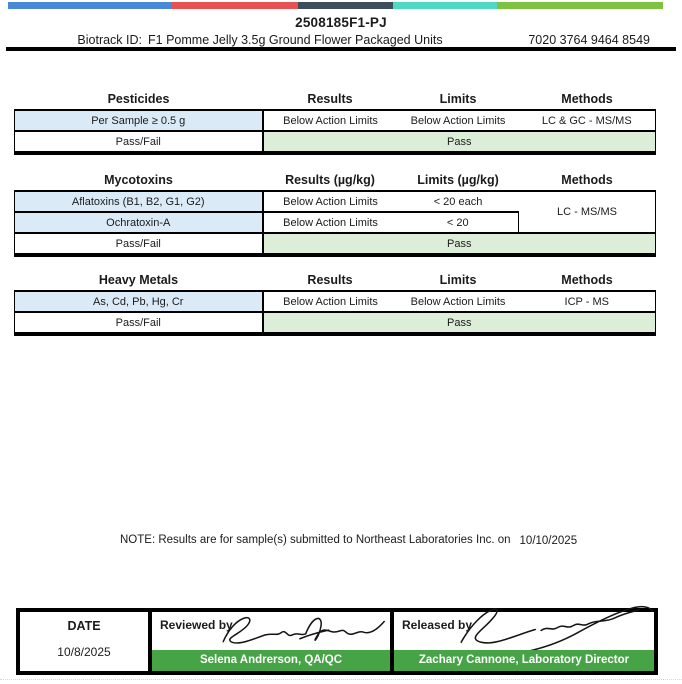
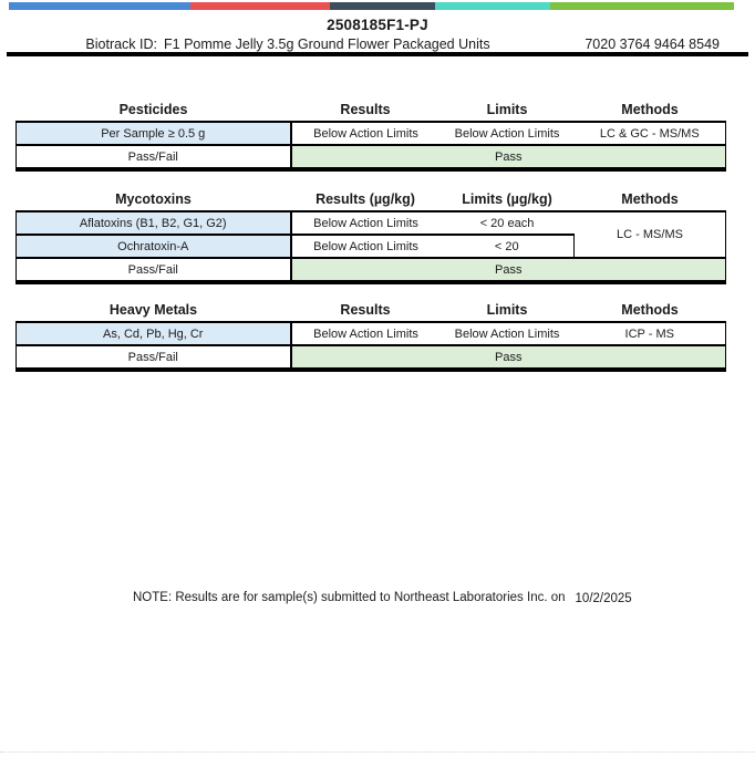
  2508185F1-PJ
  Biotrack ID: F1 Pomme Jelly 3.5g Ground Flower Packaged Units
  7020 3764 9464 8549
  Pesticides	Results	Limits	Methods
  Per Sample ≥ 0.5 g	Below Action Limits	Below Action Limits	LC & GC - MS/MS
  Pass/Fail	Pass
  Mycotoxins	Results (µg/kg)	Limits (µg/kg)	Methods
  Aflatoxins (B1, B2, G1, G2)	Below Action Limits	< 20 each	LC - MS/MS
  Ochratoxin-A	Below Action Limits	< 20
  Pass/Fail	Pass
  Heavy Metals	Results	Limits	Methods
  As, Cd, Pb, Hg, Cr	Below Action Limits	Below Action Limits	ICP - MS
  Pass/Fail	Pass
- NOTE: Results are for sample(s) submitted to Northeast Laboratories Inc. on 10/10/2025
+ NOTE: Results are for sample(s) submitted to Northeast Laboratories Inc. on 10/2/2025
- DATE
- 10/8/2025
- Reviewed by
- Selena Andrerson, QA/QC
- Released by
- Zachary Cannone, Laboratory Director
